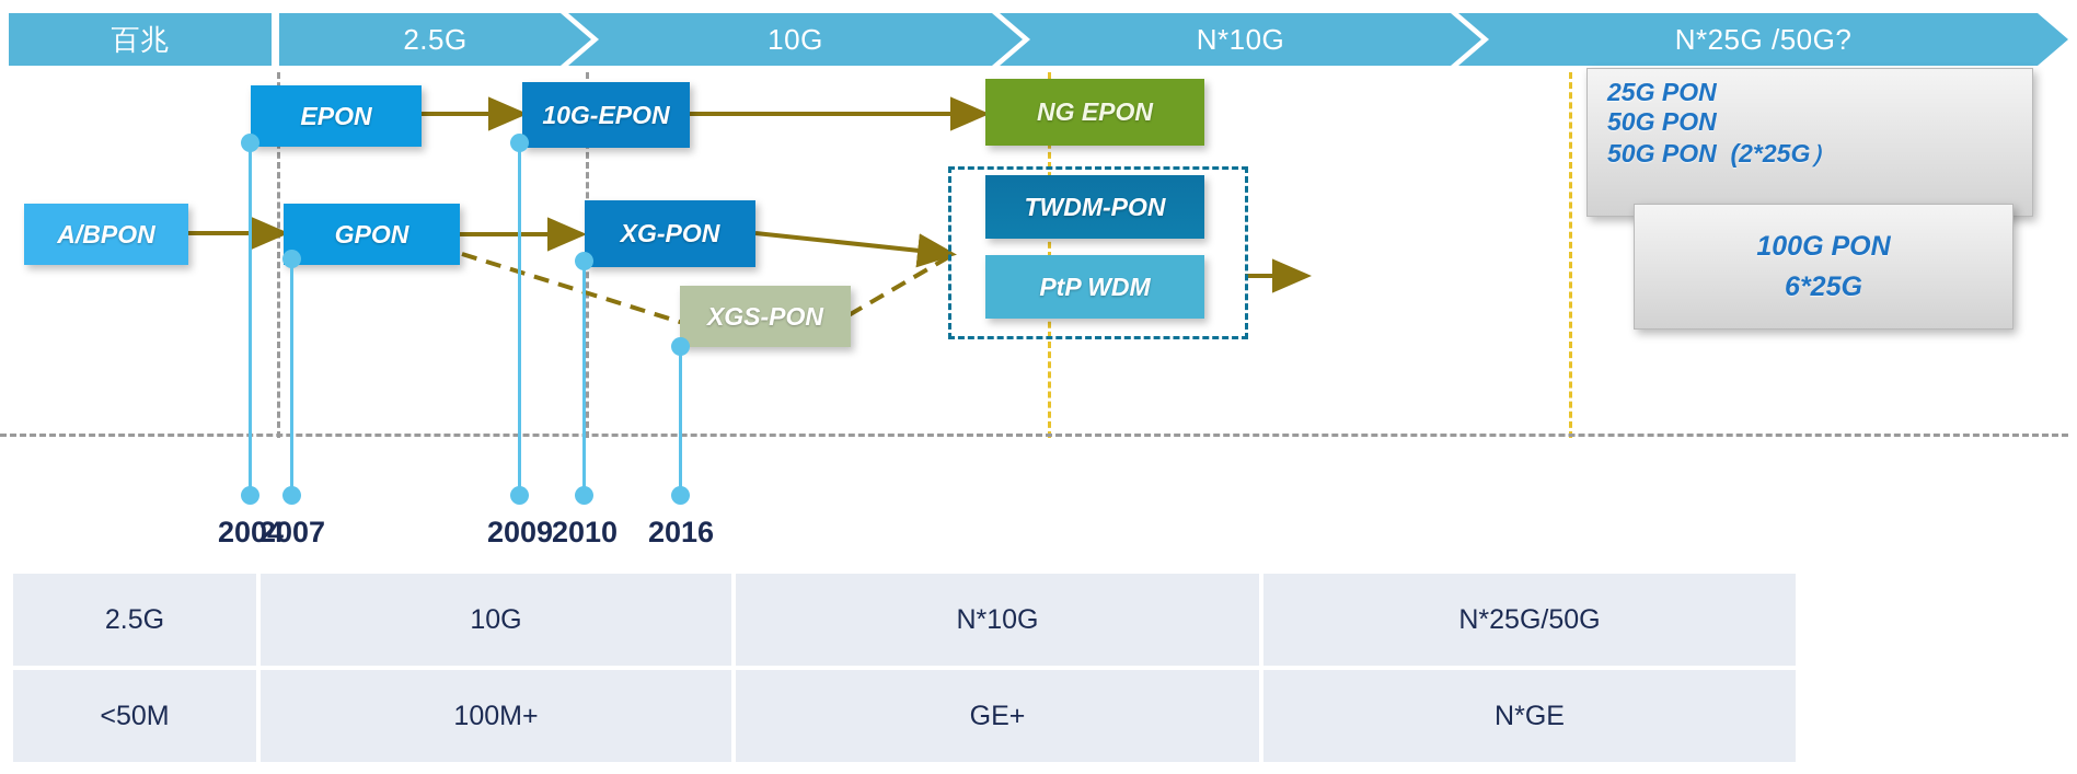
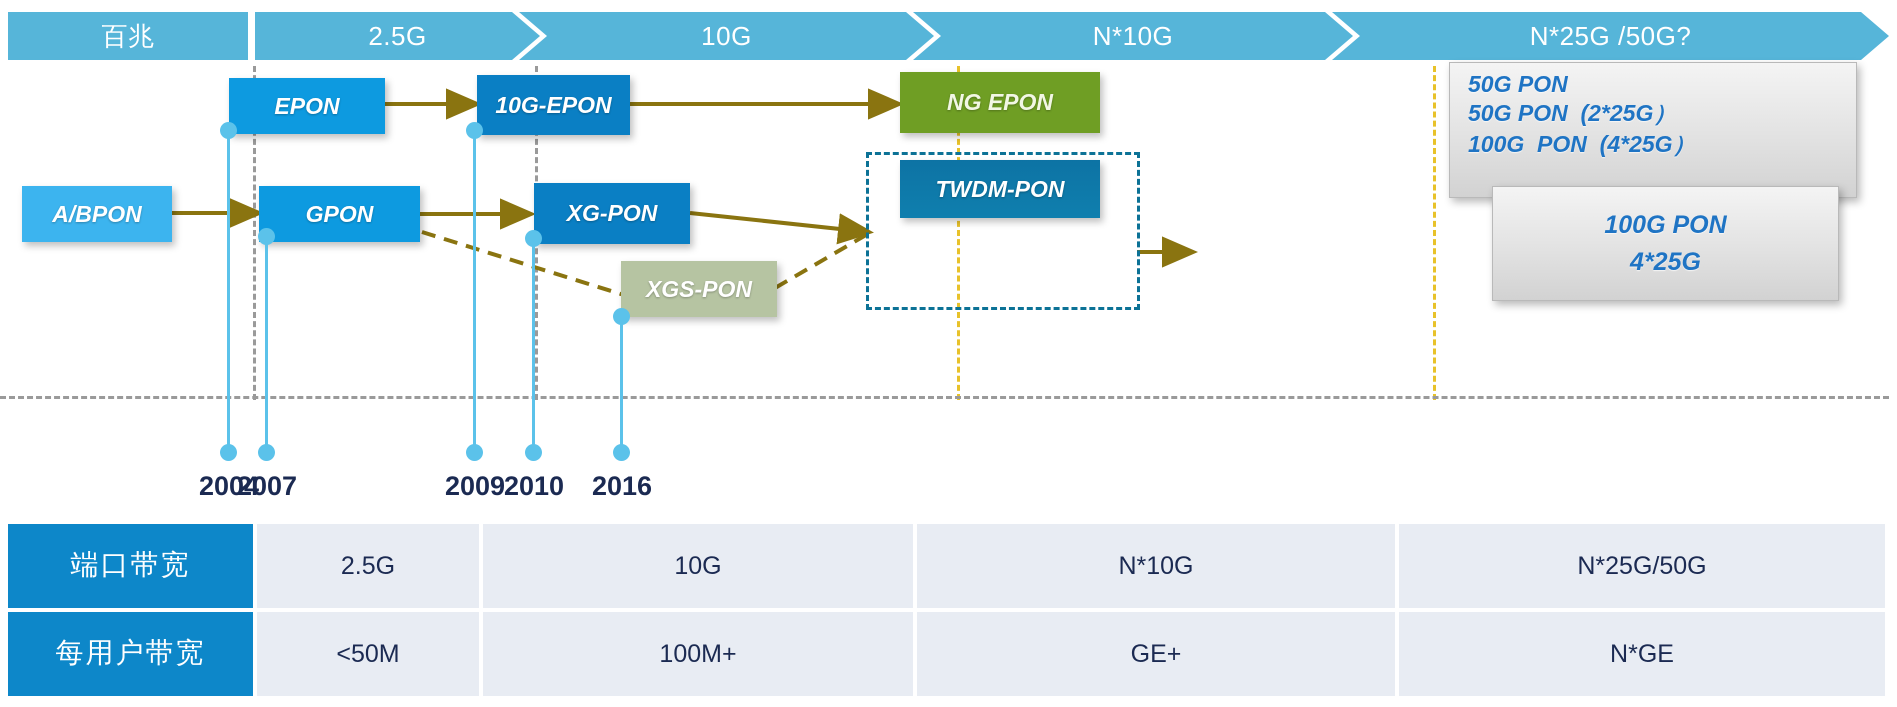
  百兆
  2.5G
  10G
  N*10G
  N*25G /50G?
  A/BPON
  EPON
  GPON
  10G-EPON
  XG-PON
  XGS-PON
  NG EPON
  TWDM-PON
- PtP WDM
- 25G PON
  50G PON
  50G PON (2*25G）
+ 100G PON (4*25G）
  100G PON
- 6*25G
+ 4*25G
  2004
  2007
  2009
  2010
  2016
+ 端口带宽
  2.5G
  10G
  N*10G
  N*25G/50G
+ 每用户带宽
  <50M
  100M+
  GE+
  N*GE
